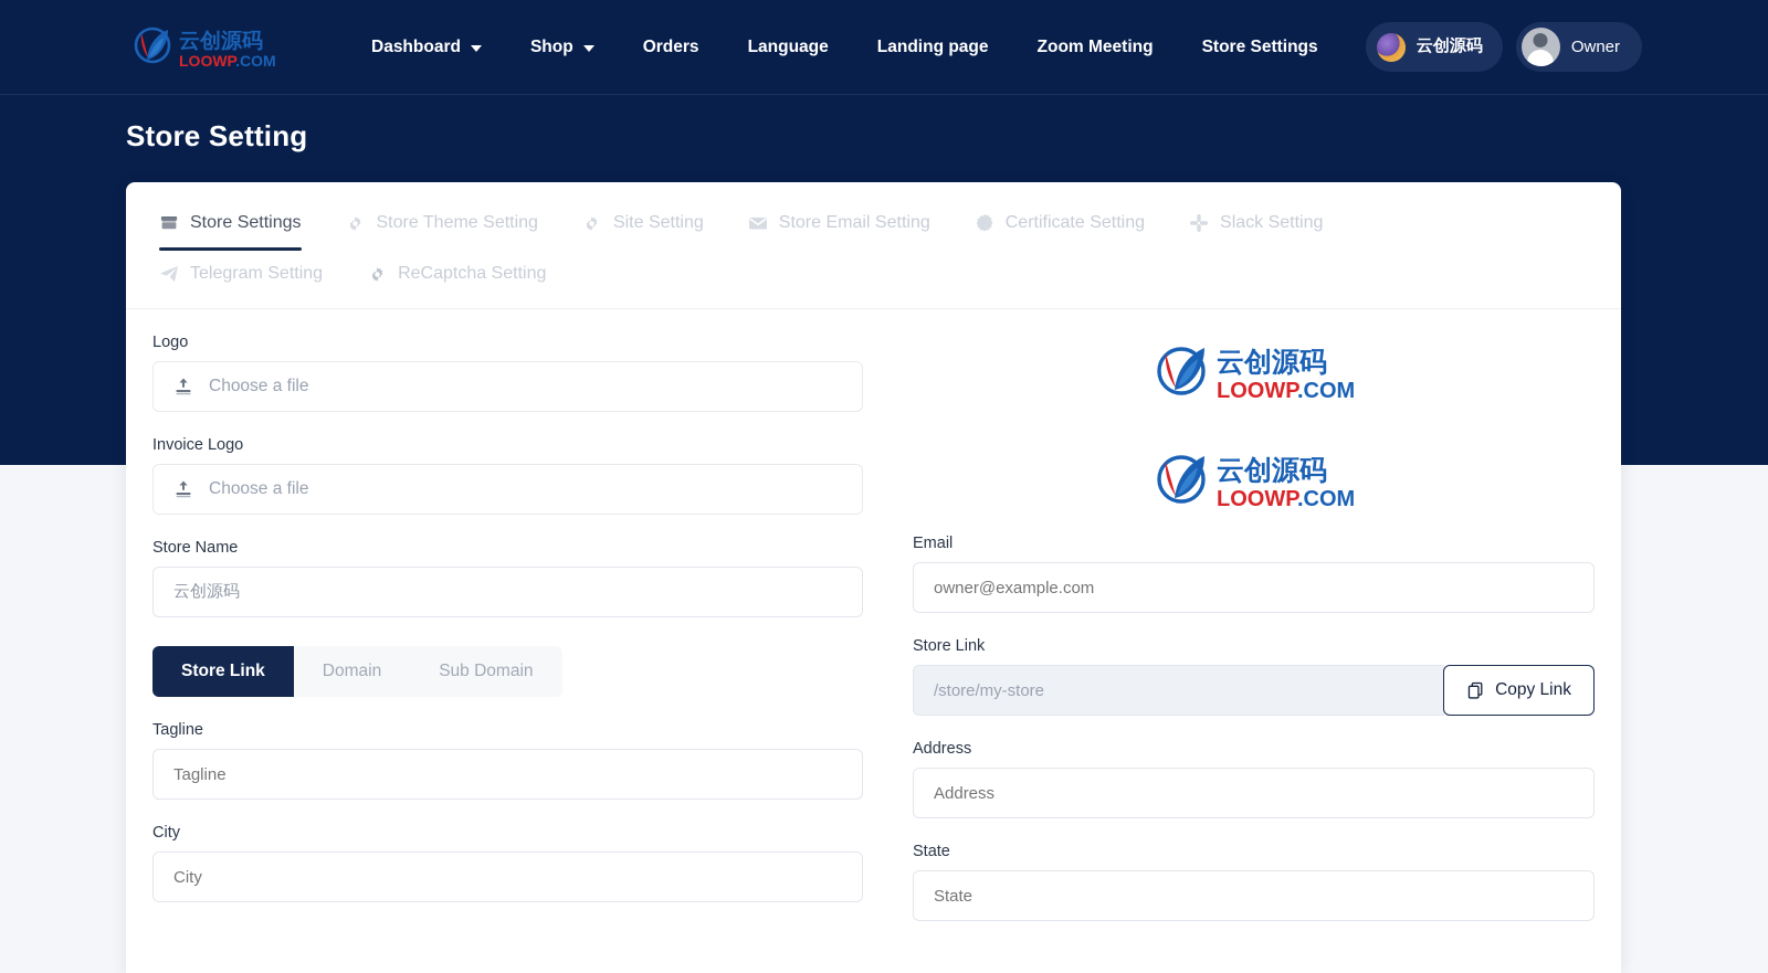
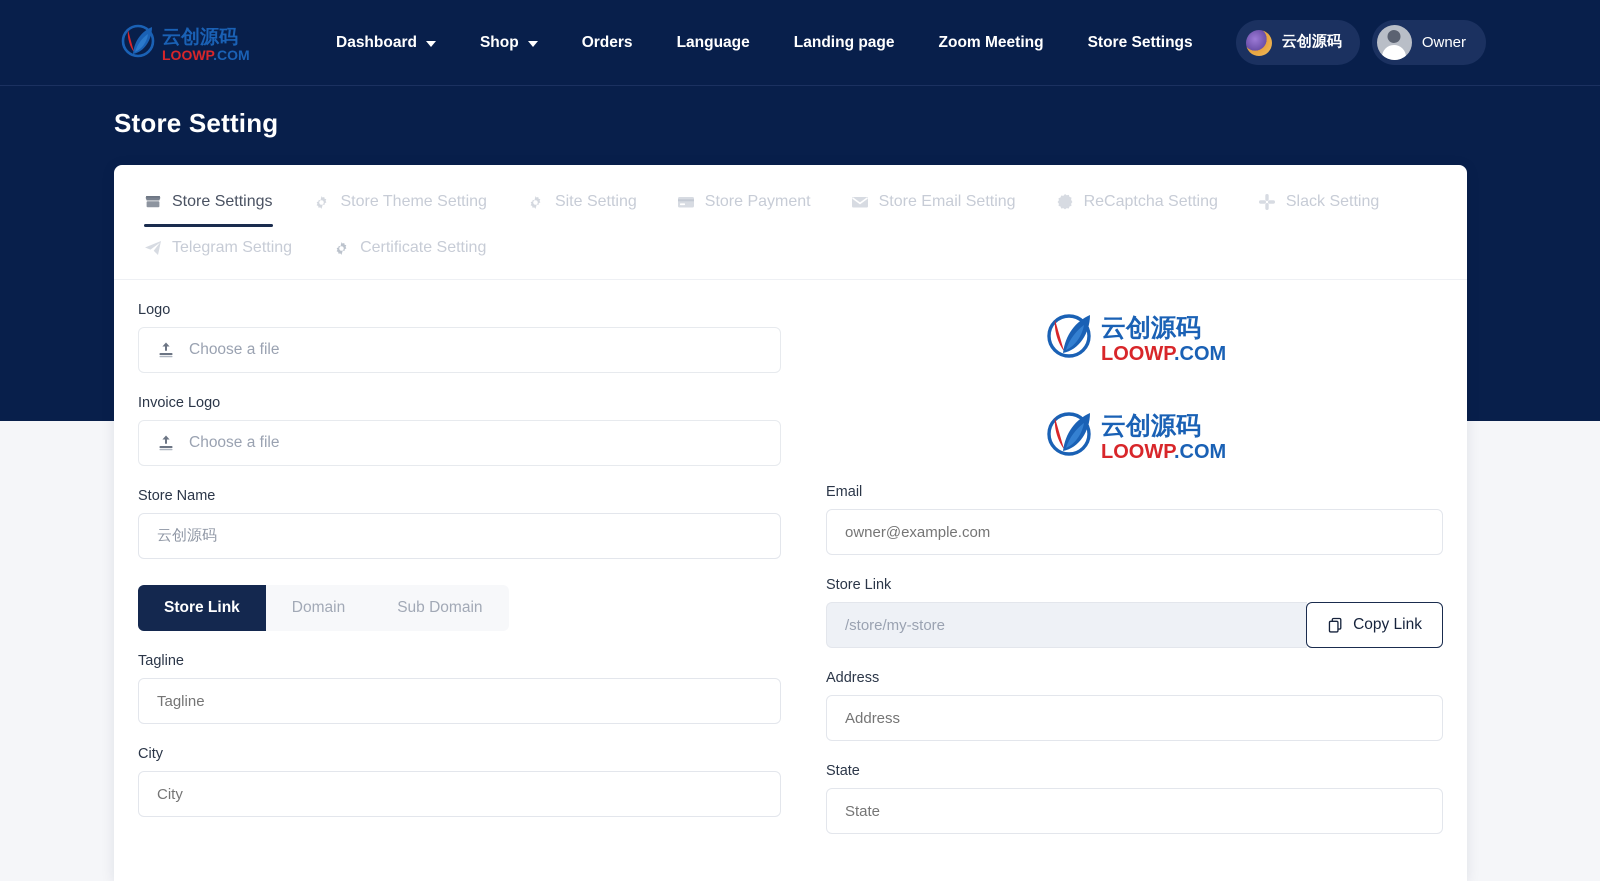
  云创源码
  LOOWP.COM
  Dashboard
  Shop
  Orders
  Language
  Landing page
  Zoom Meeting
  Store Settings
  云创源码
  Owner
  Store Setting
  Store Settings
  Store Theme Setting
  Site Setting
+ Store Payment
  Store Email Setting
- Certificate Setting
+ ReCaptcha Setting
  Slack Setting
  Telegram Setting
- ReCaptcha Setting
+ Certificate Setting
  Logo
  Choose a file
  Invoice Logo
  Choose a file
  Store Name
  云创源码
  Store Link
  Domain
  Sub Domain
  Tagline
  Tagline
  City
  City
  云创源码
  LOOWP.COM
  云创源码
  LOOWP.COM
  Email
  owner@example.com
  Store Link
  /store/my-store
  Copy Link
  Address
  Address
  State
  State
